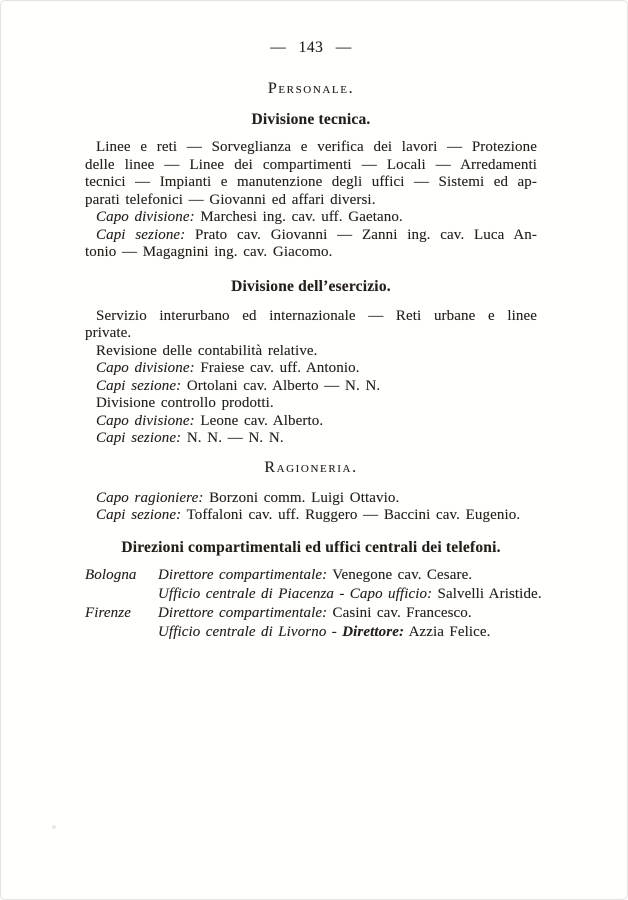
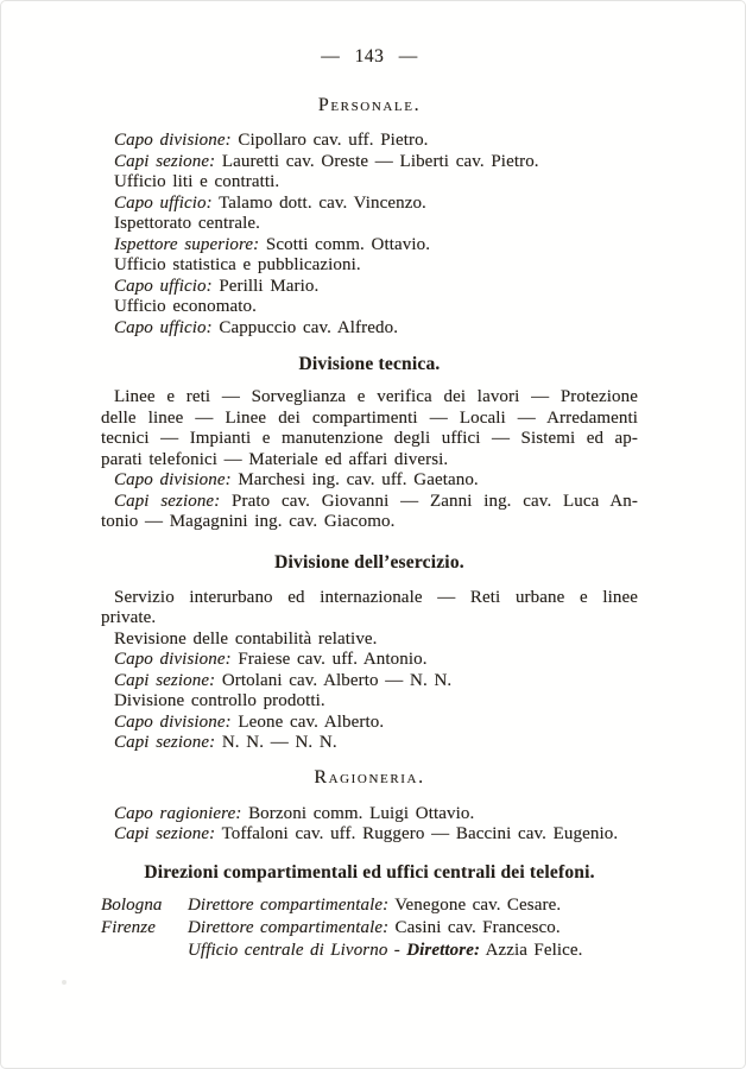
  — 143 —
  Personale.
+ Capo divisione: Cipollaro cav. uff. Pietro.
+ Capi sezione: Lauretti cav. Oreste — Liberti cav. Pietro.
+ Ufficio liti e contratti.
+ Capo ufficio: Talamo dott. cav. Vincenzo.
+ Ispettorato centrale.
+ Ispettore superiore: Scotti comm. Ottavio.
+ Ufficio statistica e pubblicazioni.
+ Capo ufficio: Perilli Mario.
+ Ufficio economato.
+ Capo ufficio: Cappuccio cav. Alfredo.
  Divisione tecnica.
  Linee e reti — Sorveglianza e verifica dei lavori — Protezione
  delle linee — Linee dei compartimenti — Locali — Arredamenti
  tecnici — Impianti e manutenzione degli uffici — Sistemi ed ap-
- parati telefonici — Giovanni ed affari diversi.
+ parati telefonici — Materiale ed affari diversi.
  Capo divisione: Marchesi ing. cav. uff. Gaetano.
  Capi sezione: Prato cav. Giovanni — Zanni ing. cav. Luca An-
  tonio — Magagnini ing. cav. Giacomo.
  Divisione dell’esercizio.
  Servizio interurbano ed internazionale — Reti urbane e linee
  private.
  Revisione delle contabilità relative.
  Capo divisione: Fraiese cav. uff. Antonio.
  Capi sezione: Ortolani cav. Alberto — N. N.
  Divisione controllo prodotti.
  Capo divisione: Leone cav. Alberto.
  Capi sezione: N. N. — N. N.
  Ragioneria.
  Capo ragioniere: Borzoni comm. Luigi Ottavio.
  Capi sezione: Toffaloni cav. uff. Ruggero — Baccini cav. Eugenio.
  Direzioni compartimentali ed uffici centrali dei telefoni.
  Bologna
  Direttore compartimentale: Venegone cav. Cesare.
- Ufficio centrale di Piacenza - Capo ufficio: Salvelli Aristide.
  Firenze
  Direttore compartimentale: Casini cav. Francesco.
  Ufficio centrale di Livorno - Direttore: Azzia Felice.
